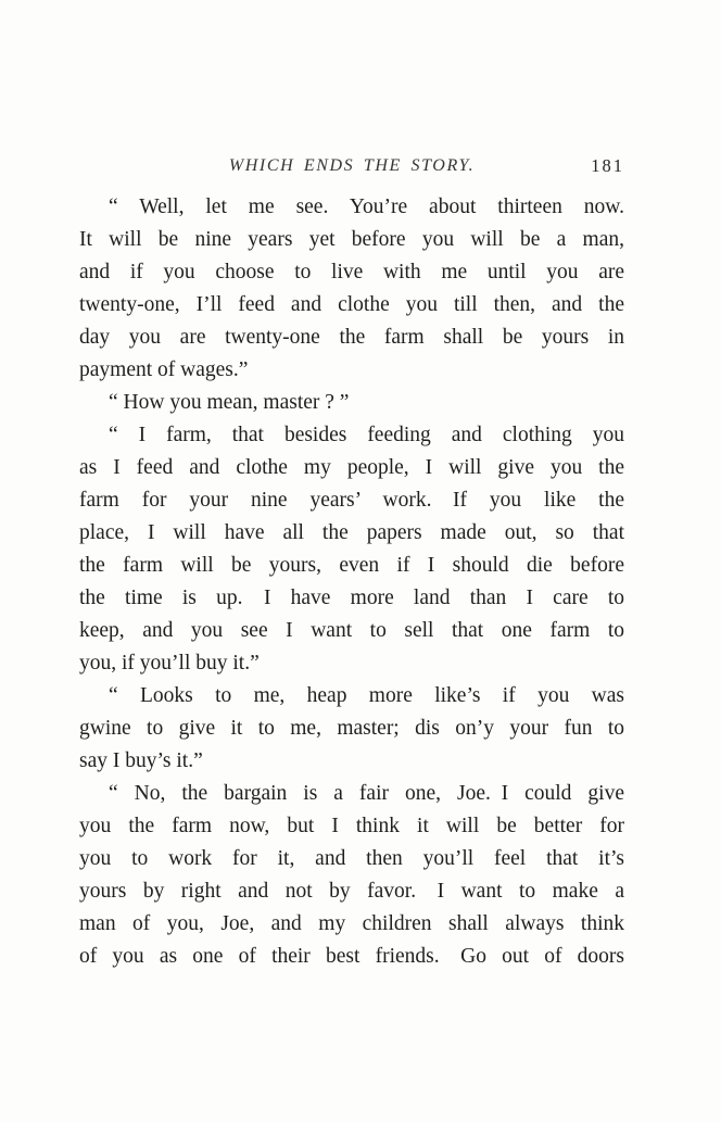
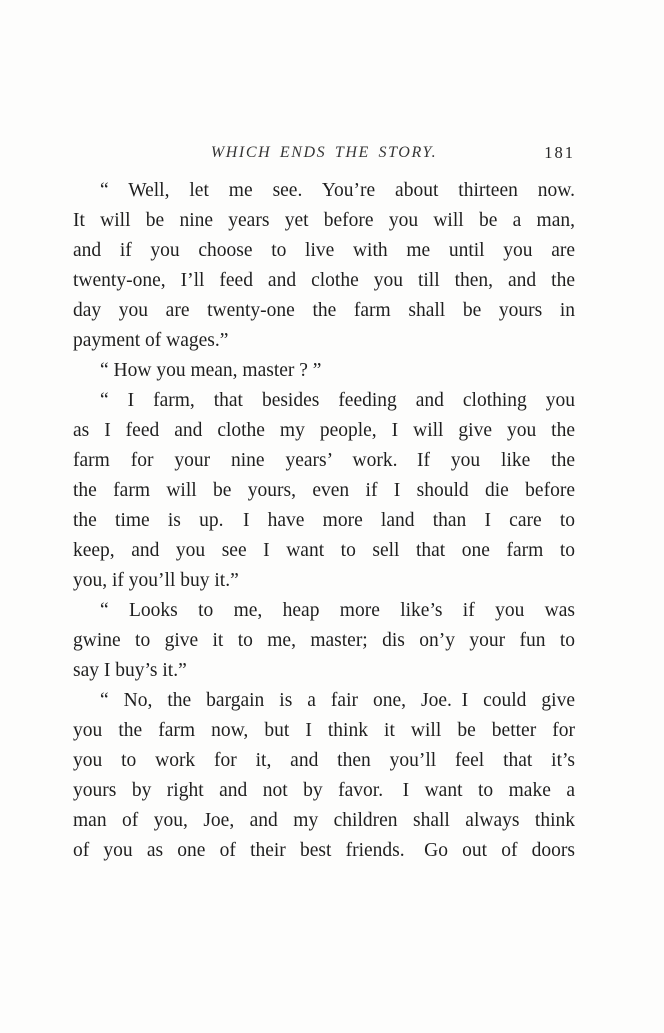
  WHICH ENDS THE STORY.
  181
  “ Well, let me see. You’re about thirteen now.
  It will be nine years yet before you will be a man,
  and if you choose to live with me until you are
  twenty-one, I’ll feed and clothe you till then, and the
  day you are twenty-one the farm shall be yours in
  payment of wages.”
  “ How you mean, master ? ”
  “ I farm, that besides feeding and clothing you
  as I feed and clothe my people, I will give you the
  farm for your nine years’ work. If you like the
- place, I will have all the papers made out, so that
  the farm will be yours, even if I should die before
  the time is up. I have more land than I care to
  keep, and you see I want to sell that one farm to
  you, if you’ll buy it.”
  “ Looks to me, heap more like’s if you was
  gwine to give it to me, master; dis on’y your fun to
  say I buy’s it.”
  “ No, the bargain is a fair one, Joe. I could give
  you the farm now, but I think it will be better for
  you to work for it, and then you’ll feel that it’s
  yours by right and not by favor. I want to make a
  man of you, Joe, and my children shall always think
  of you as one of their best friends. Go out of doors
